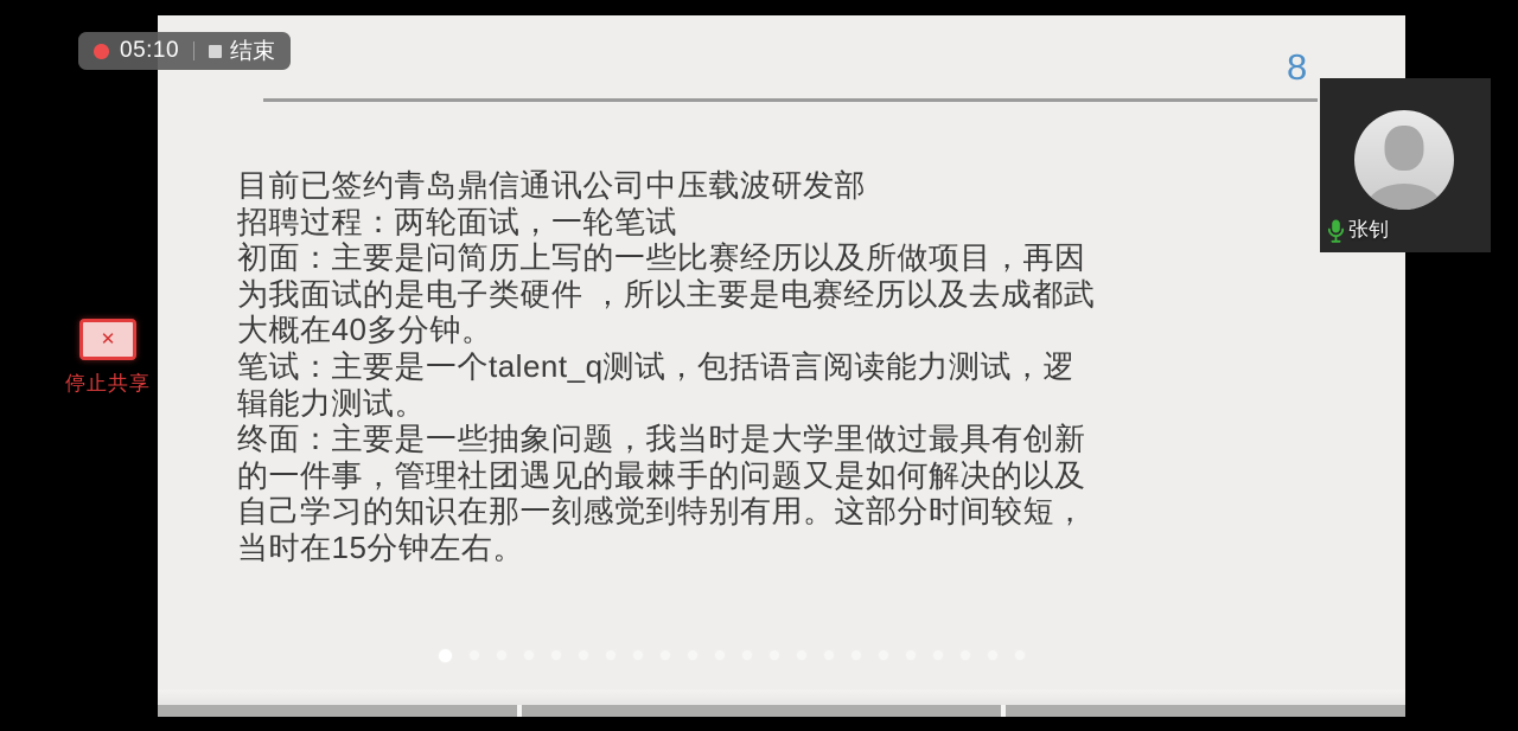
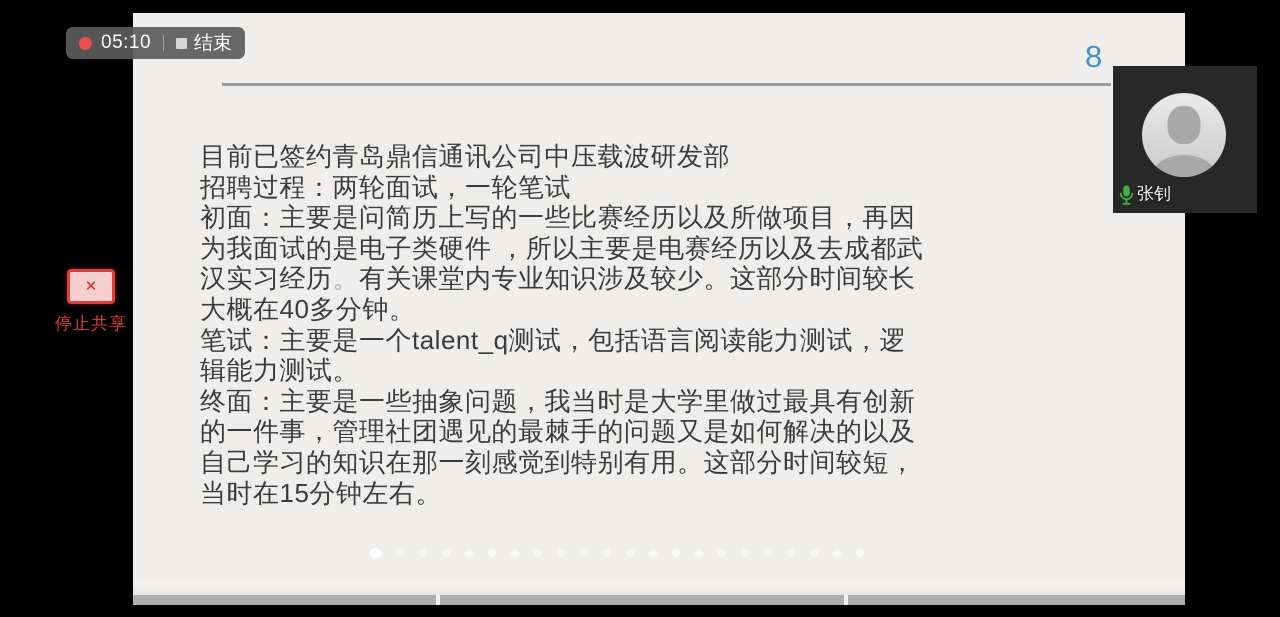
  8
  目前已签约青岛鼎信通讯公司中压载波研发部
  招聘过程：两轮面试，一轮笔试
  初面：主要是问简历上写的一些比赛经历以及所做项目，再因
  为我面试的是电子类硬件 ，所以主要是电赛经历以及去成都武
+ 汉实习经历。有关课堂内专业知识涉及较少。这部分时间较长
  大概在40多分钟。
  笔试：主要是一个talent_q测试，包括语言阅读能力测试，逻
  辑能力测试。
  终面：主要是一些抽象问题，我当时是大学里做过最具有创新
  的一件事，管理社团遇见的最棘手的问题又是如何解决的以及
  自己学习的知识在那一刻感觉到特别有用。这部分时间较短，
  当时在15分钟左右。
  05:10
  结束
  ✕
  停止共享
  张钊
